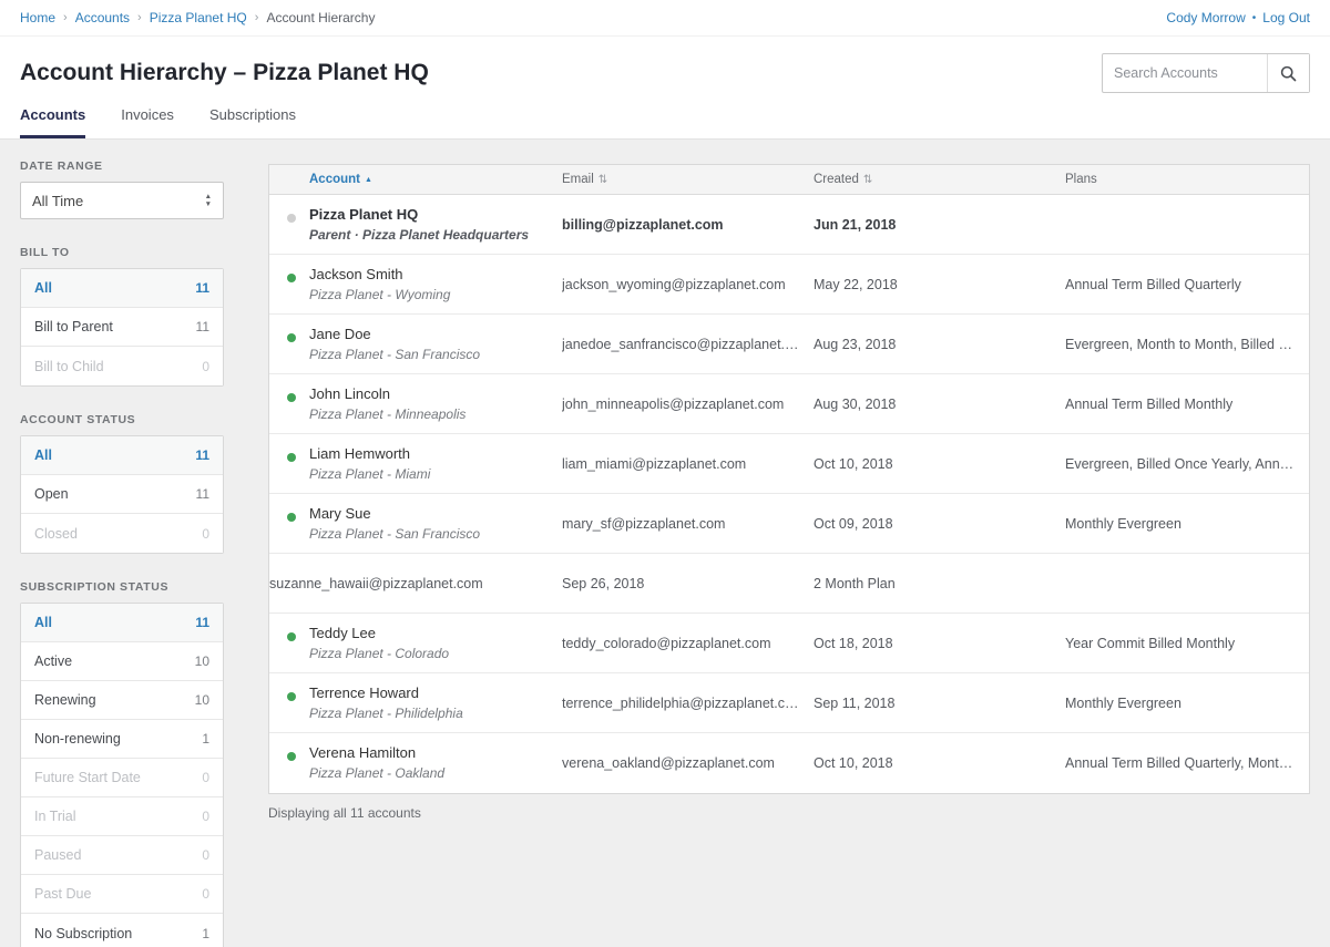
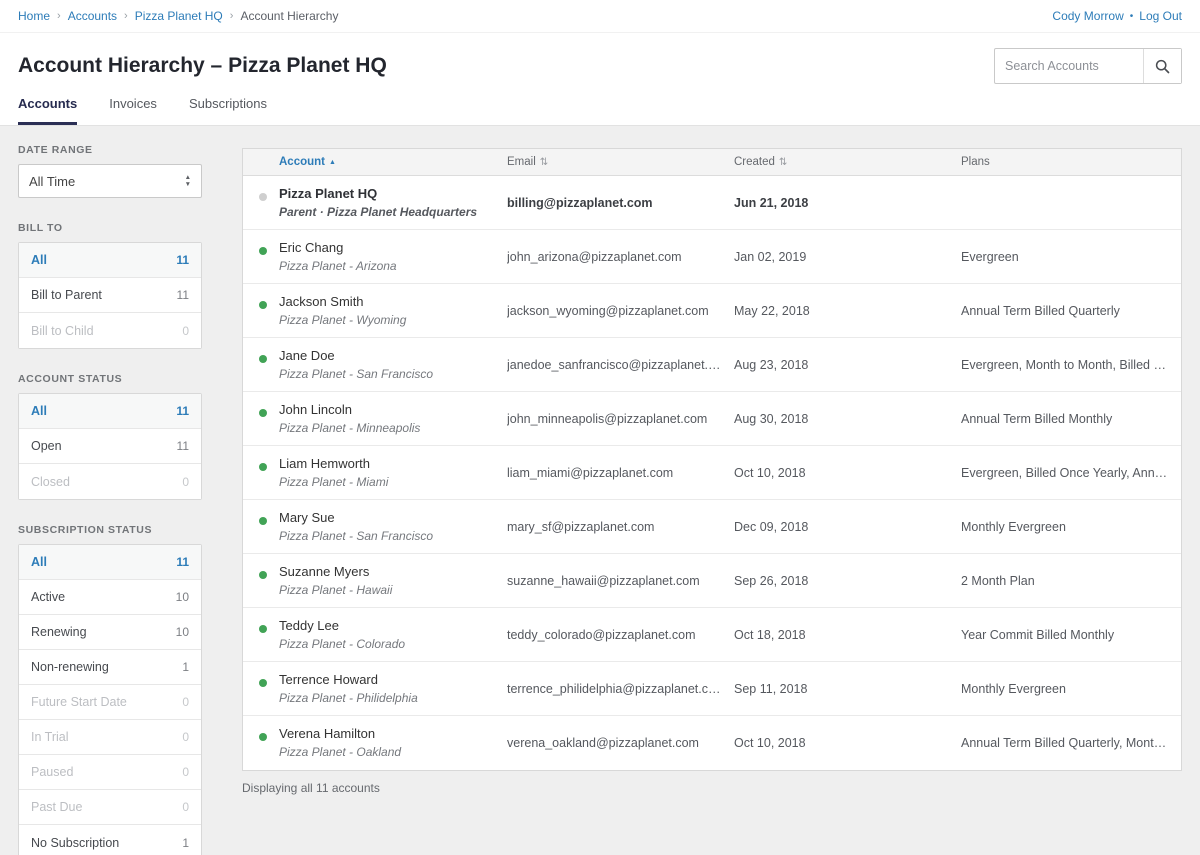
  Home
  ›
  Accounts
  ›
  Pizza Planet HQ
  ›
  Account Hierarchy
  Cody Morrow
  •
  Log Out
  Account Hierarchy – Pizza Planet HQ
  Search Accounts
  Accounts
  Invoices
  Subscriptions
  DATE RANGE
  All Time
  BILL TO
  All
  11
  Bill to Parent
  11
  Bill to Child
  0
  ACCOUNT STATUS
  All
  11
  Open
  11
  Closed
  0
  SUBSCRIPTION STATUS
  All
  11
  Active
  10
  Renewing
  10
  Non-renewing
  1
  Future Start Date
  0
  In Trial
  0
  Paused
  0
  Past Due
  0
  No Subscription
  1
  Account
  Email
  ⇅
  Created
  ⇅
  Plans
  Pizza Planet HQ
  Parent · Pizza Planet Headquarters
  billing@pizzaplanet.com
  Jun 21, 2018
+ Eric Chang
+ Pizza Planet - Arizona
+ john_arizona@pizzaplanet.com
+ Jan 02, 2019
+ Evergreen
  Jackson Smith
  Pizza Planet - Wyoming
  jackson_wyoming@pizzaplanet.com
  May 22, 2018
  Annual Term Billed Quarterly
  Jane Doe
  Pizza Planet - San Francisco
  janedoe_sanfrancisco@pizzaplanet.com
  Aug 23, 2018
  Evergreen, Month to Month, Billed Once
  John Lincoln
  Pizza Planet - Minneapolis
  john_minneapolis@pizzaplanet.com
  Aug 30, 2018
  Annual Term Billed Monthly
  Liam Hemworth
  Pizza Planet - Miami
  liam_miami@pizzaplanet.com
  Oct 10, 2018
  Evergreen, Billed Once Yearly, Annual b
  Mary Sue
  Pizza Planet - San Francisco
  mary_sf@pizzaplanet.com
- Oct 09, 2018
+ Dec 09, 2018
  Monthly Evergreen
+ Suzanne Myers
+ Pizza Planet - Hawaii
  suzanne_hawaii@pizzaplanet.com
  Sep 26, 2018
  2 Month Plan
  Teddy Lee
  Pizza Planet - Colorado
  teddy_colorado@pizzaplanet.com
  Oct 18, 2018
  Year Commit Billed Monthly
  Terrence Howard
  Pizza Planet - Philidelphia
  terrence_philidelphia@pizzaplanet.com
  Sep 11, 2018
  Monthly Evergreen
  Verena Hamilton
  Pizza Planet - Oakland
  verena_oakland@pizzaplanet.com
  Oct 10, 2018
  Annual Term Billed Quarterly, Monthly E
  Displaying all 11 accounts
